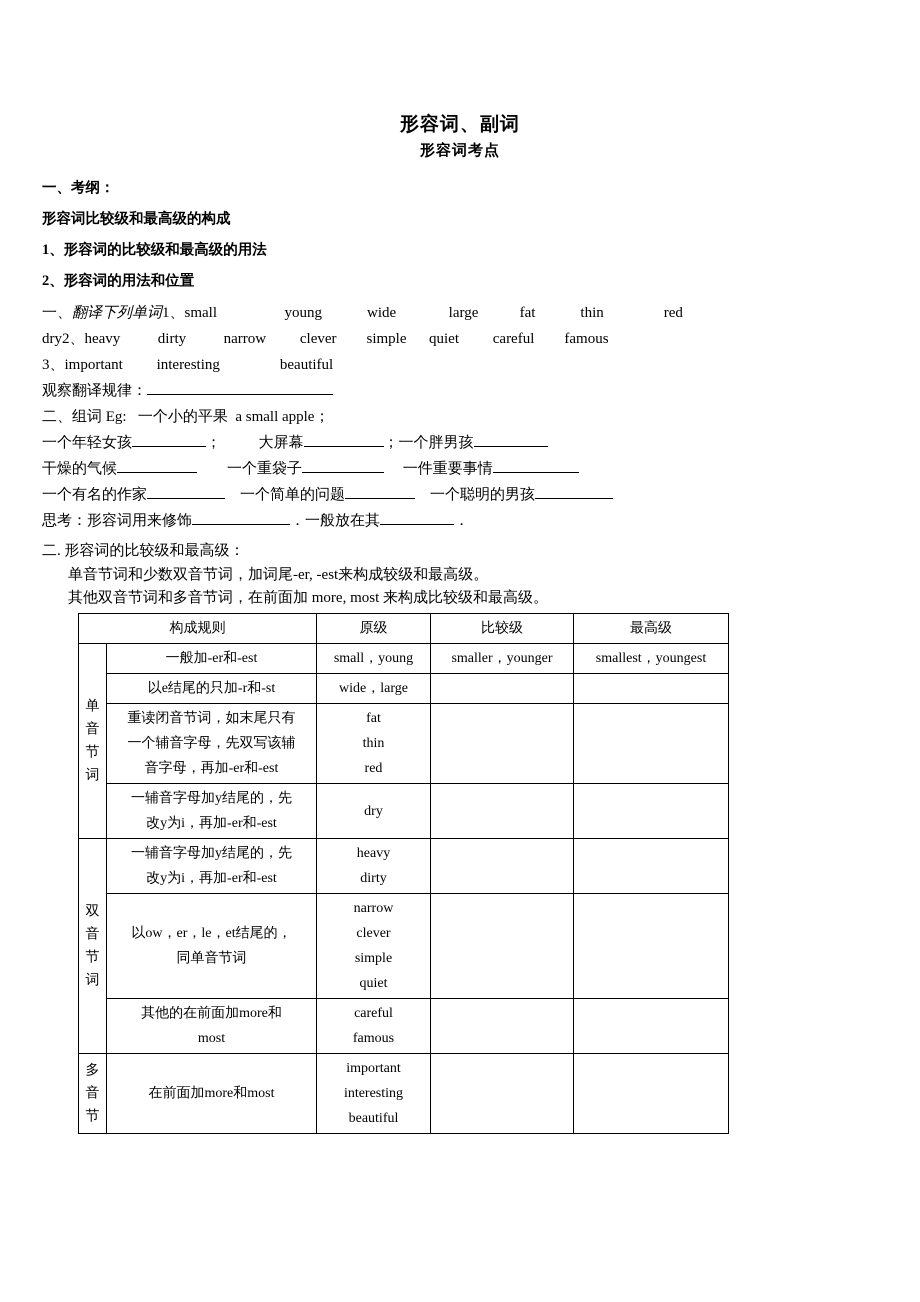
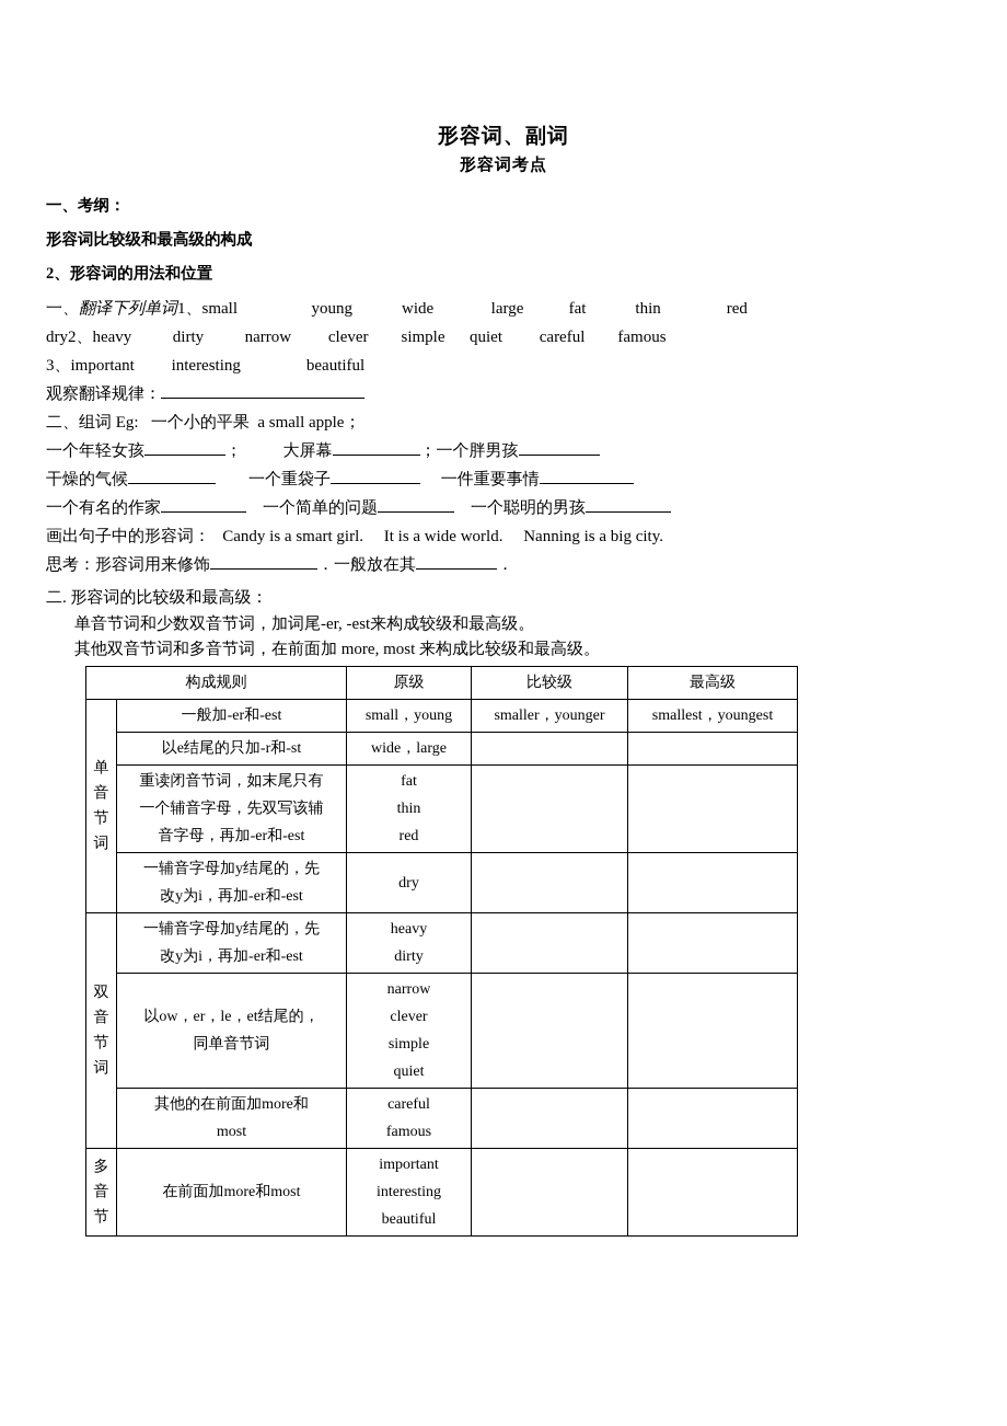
  形容词、副词
  形容词考点
  一、考纲：
  形容词比较级和最高级的构成
- 1、形容词的比较级和最高级的用法
  2、形容词的用法和位置
  一、翻译下列单词1、small young wide large fat thin red
  dry2、heavy dirty narrow clever simple quiet careful famous
  3、important interesting beautiful
  观察翻译规律：
  二、组词 Eg: 一个小的平果 a small apple；
  一个年轻女孩 ； 大屏幕 ；一个胖男孩
  干燥的气候 一个重袋子 一件重要事情
  一个有名的作家 一个简单的问题 一个聪明的男孩
+ 画出句子中的形容词： Candy is a smart girl. It is a wide world. Nanning is a big city.
  思考：形容词用来修饰 ．一般放在其 ．
  二. 形容词的比较级和最高级：
  单音节词和少数双音节词，加词尾-er, -est来构成较级和最高级。
  其他双音节词和多音节词，在前面加 more, most 来构成比较级和最高级。
  构成规则	原级	比较级	最高级
  单音节词	一般加-er和-est	small，young	smaller，younger	smallest，youngest
  以e结尾的只加-r和-st	wide，large
  重读闭音节词，如末尾只有 一个辅音字母，先双写该辅 音字母，再加-er和-est	fat thin red
  一辅音字母加y结尾的，先 改y为i，再加-er和-est	dry
  双音节词	一辅音字母加y结尾的，先 改y为i，再加-er和-est	heavy dirty
  以ow，er，le，et结尾的， 同单音节词	narrow clever simple quiet
  其他的在前面加more和 most	careful famous
  多音节	在前面加more和most	important interesting beautiful
